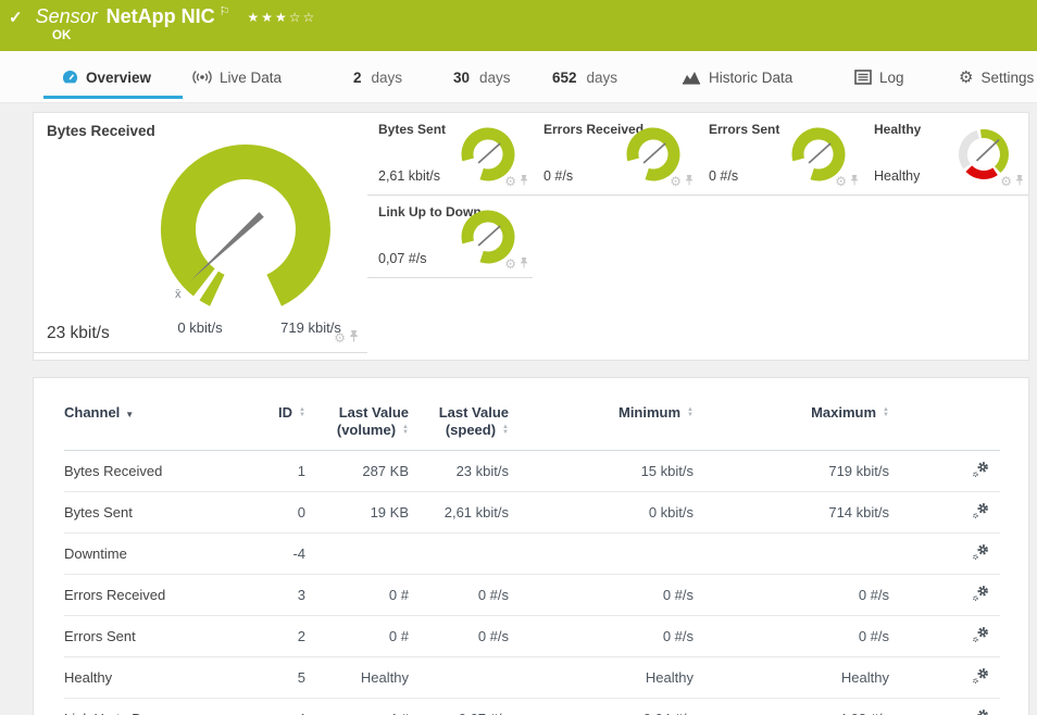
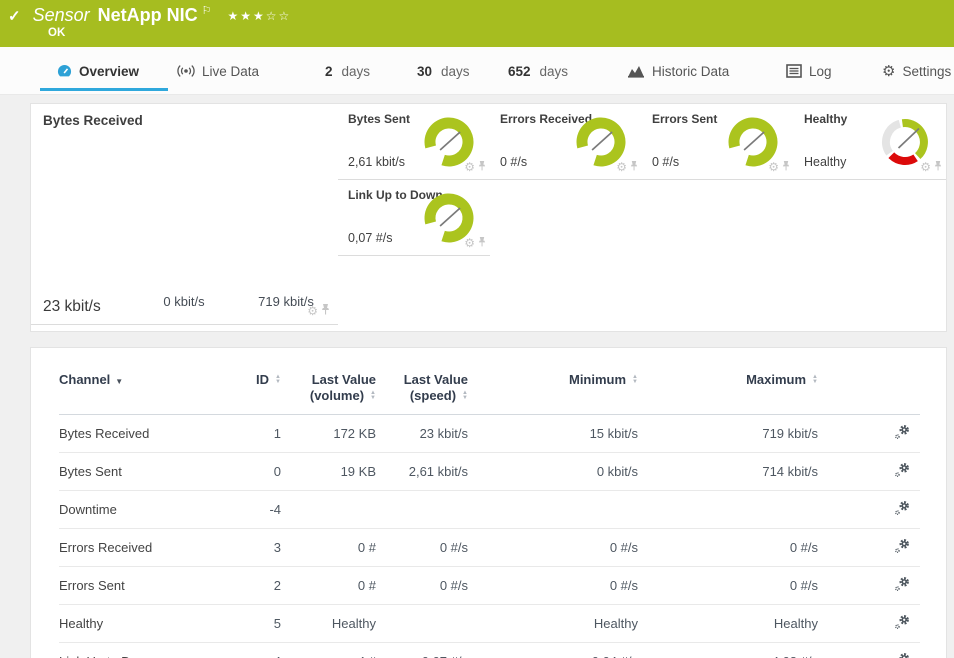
  ✓
  Sensor
  NetApp NIC
  ⚐
  ★★★☆☆
  OK
  Overview
  Live Data
  2
  days
  30
  days
  652
  days
  Historic Data
  Log
  ⚙
  Settings
  Bytes Received
- x̄
  0 kbit/s
  719 kbit/s
  23 kbit/s
  ⚙
  Bytes Sent
  2,61 kbit/s
  ⚙
  Errors Received
  0 #/s
  ⚙
  Errors Sent
  0 #/s
  ⚙
  Healthy
  Healthy
  ⚙
  Link Up to Down
  0,07 #/s
  ⚙
  Channel ▼	ID	Last Value(volume)	Last Value(speed)	Minimum	Maximum
- Bytes Received	1	287 KB	23 kbit/s	15 kbit/s	719 kbit/s
+ Bytes Received	1	172 KB	23 kbit/s	15 kbit/s	719 kbit/s
  Bytes Sent	0	19 KB	2,61 kbit/s	0 kbit/s	714 kbit/s
  Downtime	-4
  Errors Received	3	0 #	0 #/s	0 #/s	0 #/s
  Errors Sent	2	0 #	0 #/s	0 #/s	0 #/s
  Healthy	5	Healthy		Healthy	Healthy
